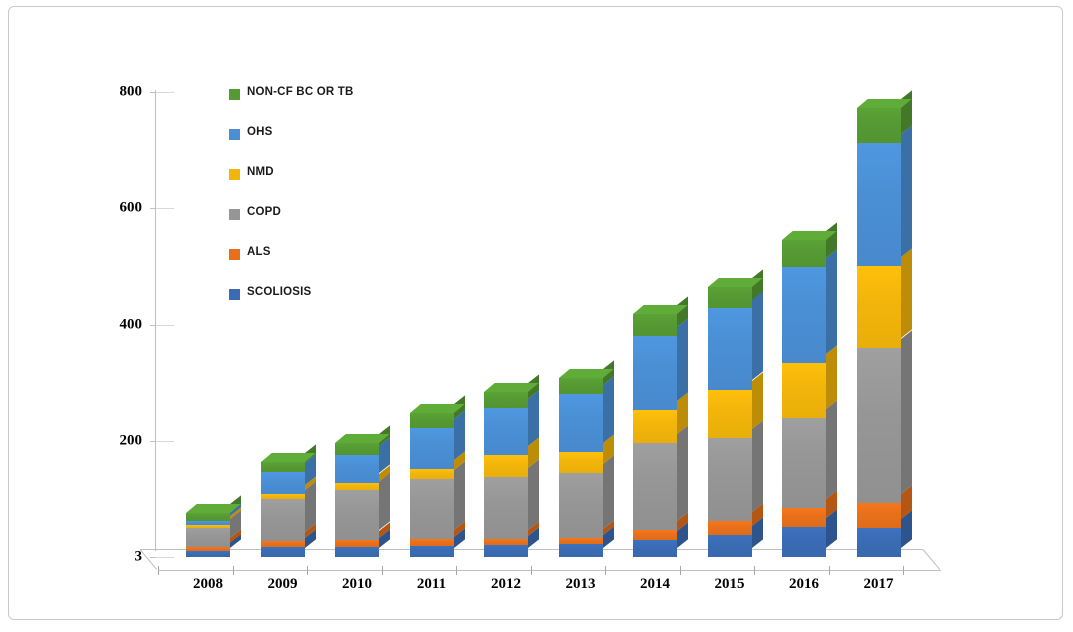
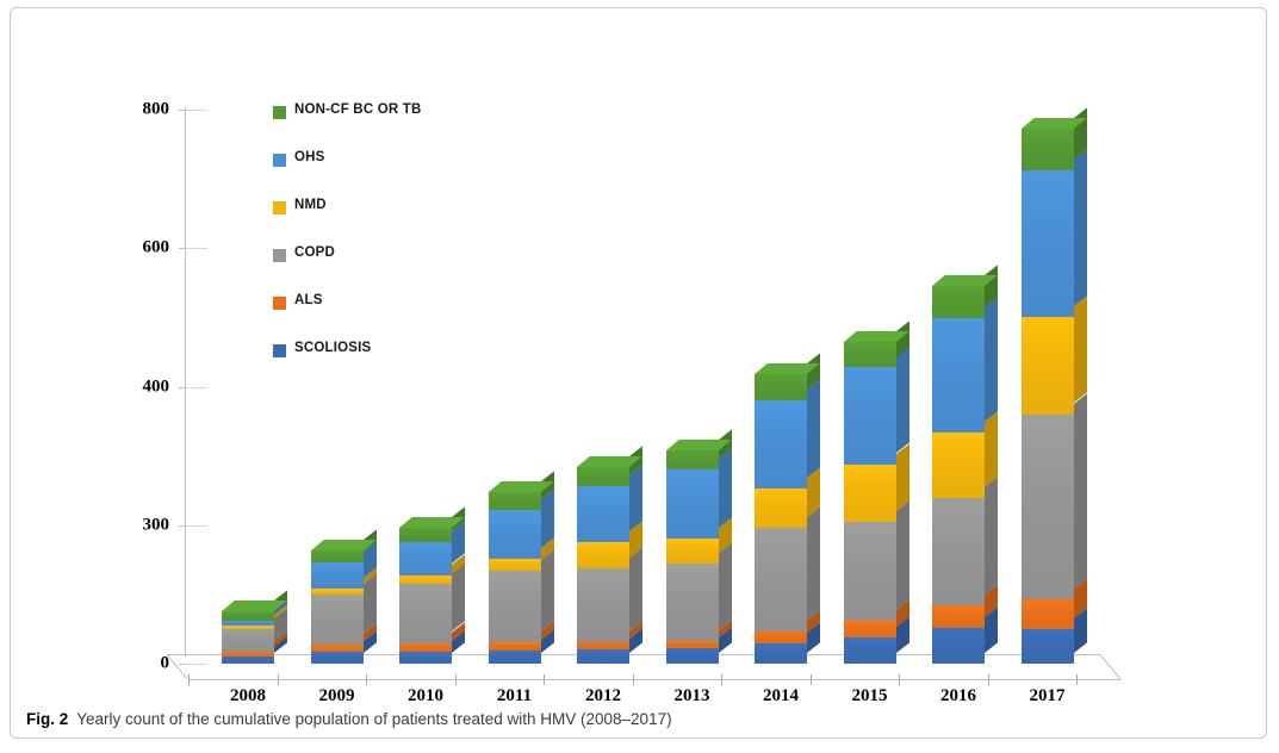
- 3
+ 0
- 200
+ 300
  400
  600
  800
  2008
  2009
  2010
  2011
  2012
  2013
  2014
  2015
  2016
  2017
  NON-CF BC OR TB
  OHS
  NMD
  COPD
  ALS
  SCOLIOSIS
+ Fig. 2 Yearly count of the cumulative population of patients treated with HMV (2008–2017)
